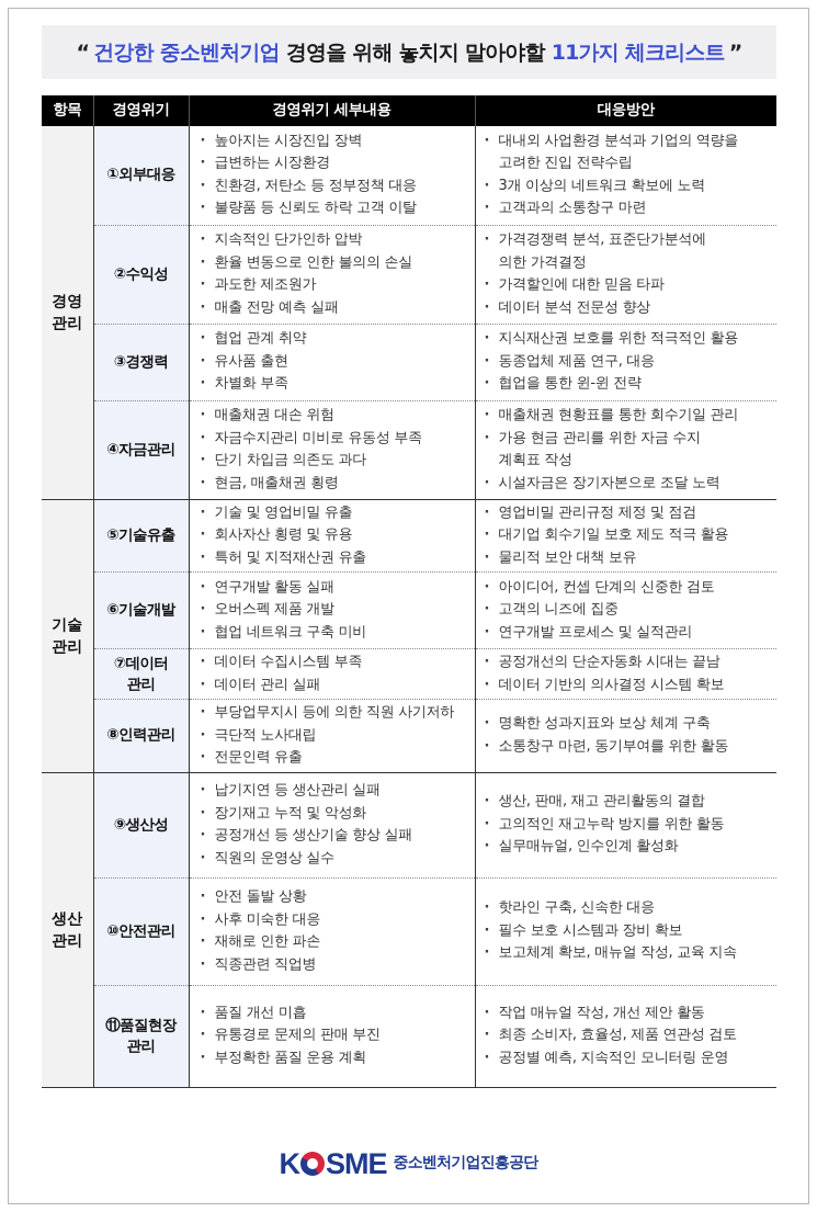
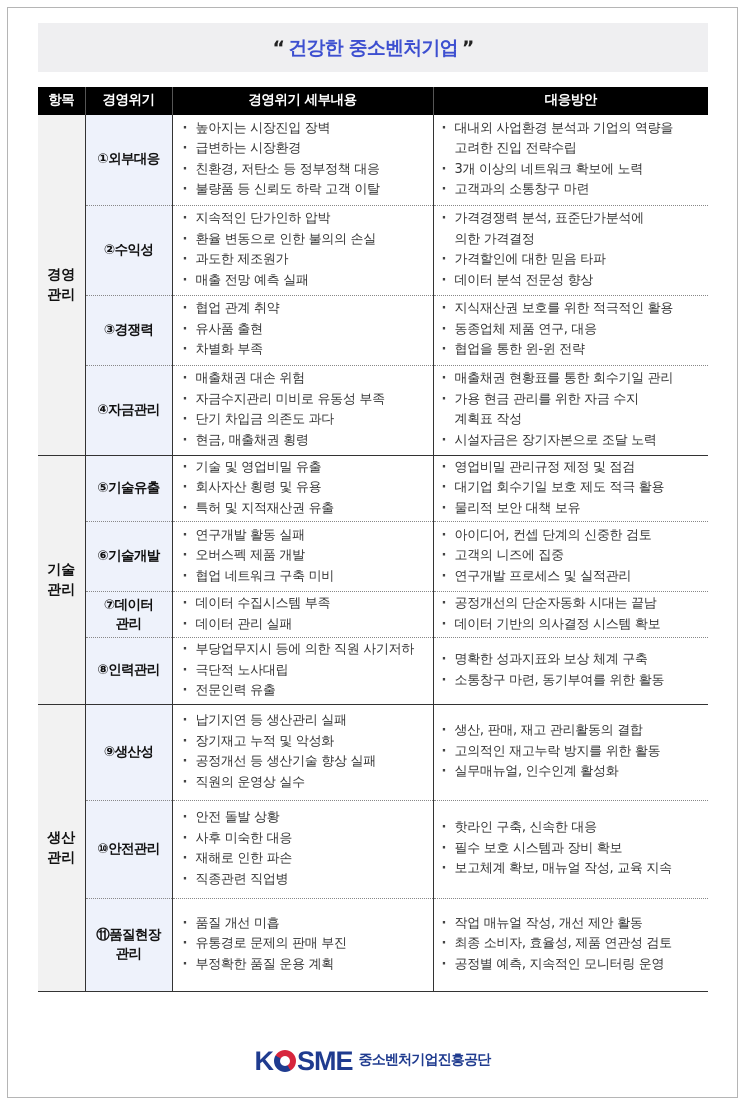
  “
  건강한 중소벤처기업
- 경영을 위해 놓치지 말아야할
- 11가지 체크리스트
  ”
  항목	경영위기	경영위기 세부내용	대응방안
  경영관리	①외부대응	높아지는 시장진입 장벽급변하는 시장환경친환경, 저탄소 등 정부정책 대응불량품 등 신뢰도 하락 고객 이탈	대내외 사업환경 분석과 기업의 역량을고려한 진입 전략수립3개 이상의 네트워크 확보에 노력고객과의 소통창구 마련
  ②수익성	지속적인 단가인하 압박환율 변동으로 인한 불의의 손실과도한 제조원가매출 전망 예측 실패	가격경쟁력 분석, 표준단가분석에의한 가격결정가격할인에 대한 믿음 타파데이터 분석 전문성 향상
  ③경쟁력	협업 관계 취약유사품 출현차별화 부족	지식재산권 보호를 위한 적극적인 활용동종업체 제품 연구, 대응협업을 통한 윈-윈 전략
  ④자금관리	매출채권 대손 위험자금수지관리 미비로 유동성 부족단기 차입금 의존도 과다현금, 매출채권 횡령	매출채권 현황표를 통한 회수기일 관리가용 현금 관리를 위한 자금 수지계획표 작성시설자금은 장기자본으로 조달 노력
  기술관리	⑤기술유출	기술 및 영업비밀 유출회사자산 횡령 및 유용특허 및 지적재산권 유출	영업비밀 관리규정 제정 및 점검대기업 회수기일 보호 제도 적극 활용물리적 보안 대책 보유
  ⑥기술개발	연구개발 활동 실패오버스펙 제품 개발협업 네트워크 구축 미비	아이디어, 컨셉 단계의 신중한 검토고객의 니즈에 집중연구개발 프로세스 및 실적관리
  ⑦데이터관리	데이터 수집시스템 부족데이터 관리 실패	공정개선의 단순자동화 시대는 끝남데이터 기반의 의사결정 시스템 확보
  ⑧인력관리	부당업무지시 등에 의한 직원 사기저하극단적 노사대립전문인력 유출	명확한 성과지표와 보상 체계 구축소통창구 마련, 동기부여를 위한 활동
  생산관리	⑨생산성	납기지연 등 생산관리 실패장기재고 누적 및 악성화공정개선 등 생산기술 향상 실패직원의 운영상 실수	생산, 판매, 재고 관리활동의 결합고의적인 재고누락 방지를 위한 활동실무매뉴얼, 인수인계 활성화
  ⑩안전관리	안전 돌발 상황사후 미숙한 대응재해로 인한 파손직종관련 직업병	핫라인 구축, 신속한 대응필수 보호 시스템과 장비 확보보고체계 확보, 매뉴얼 작성, 교육 지속
  ⑪품질현장관리	품질 개선 미흡유통경로 문제의 판매 부진부정확한 품질 운용 계획	작업 매뉴얼 작성, 개선 제안 활동최종 소비자, 효율성, 제품 연관성 검토공정별 예측, 지속적인 모니터링 운영
  K
  SME
  중소벤처기업진흥공단
